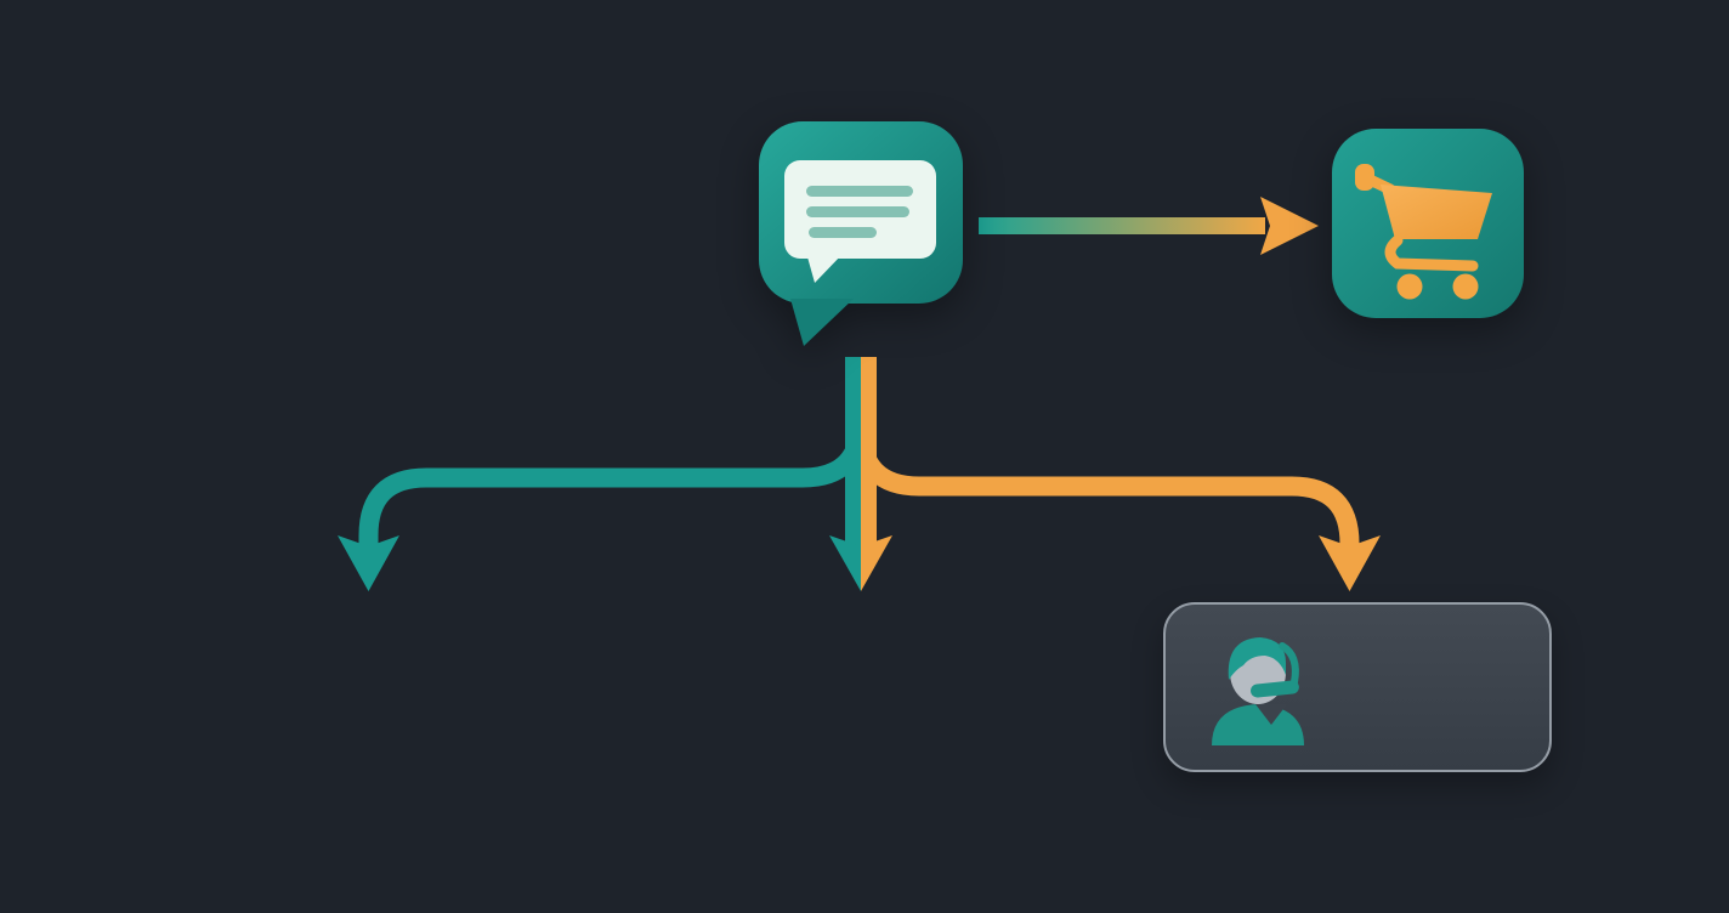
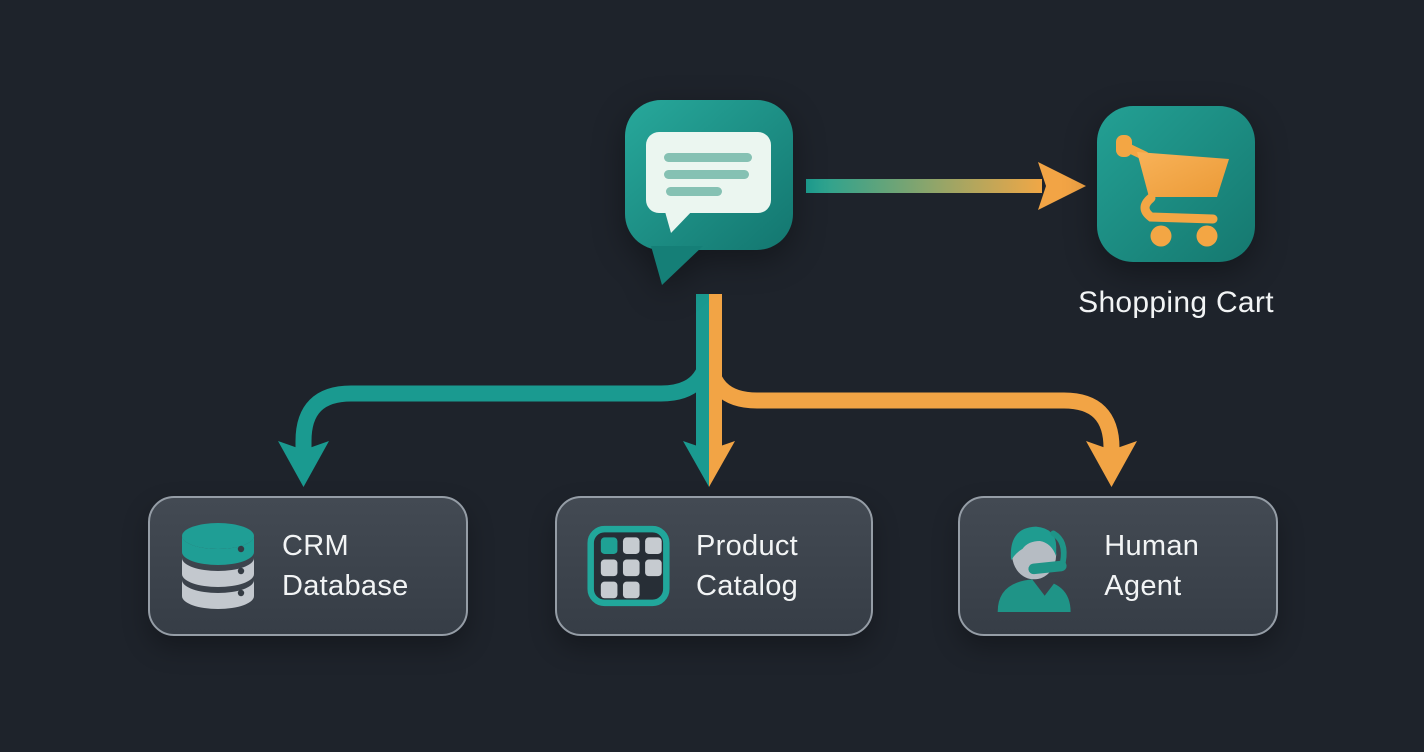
+ Shopping Cart
+ CRM Database
+ Product Catalog
+ Human Agent
